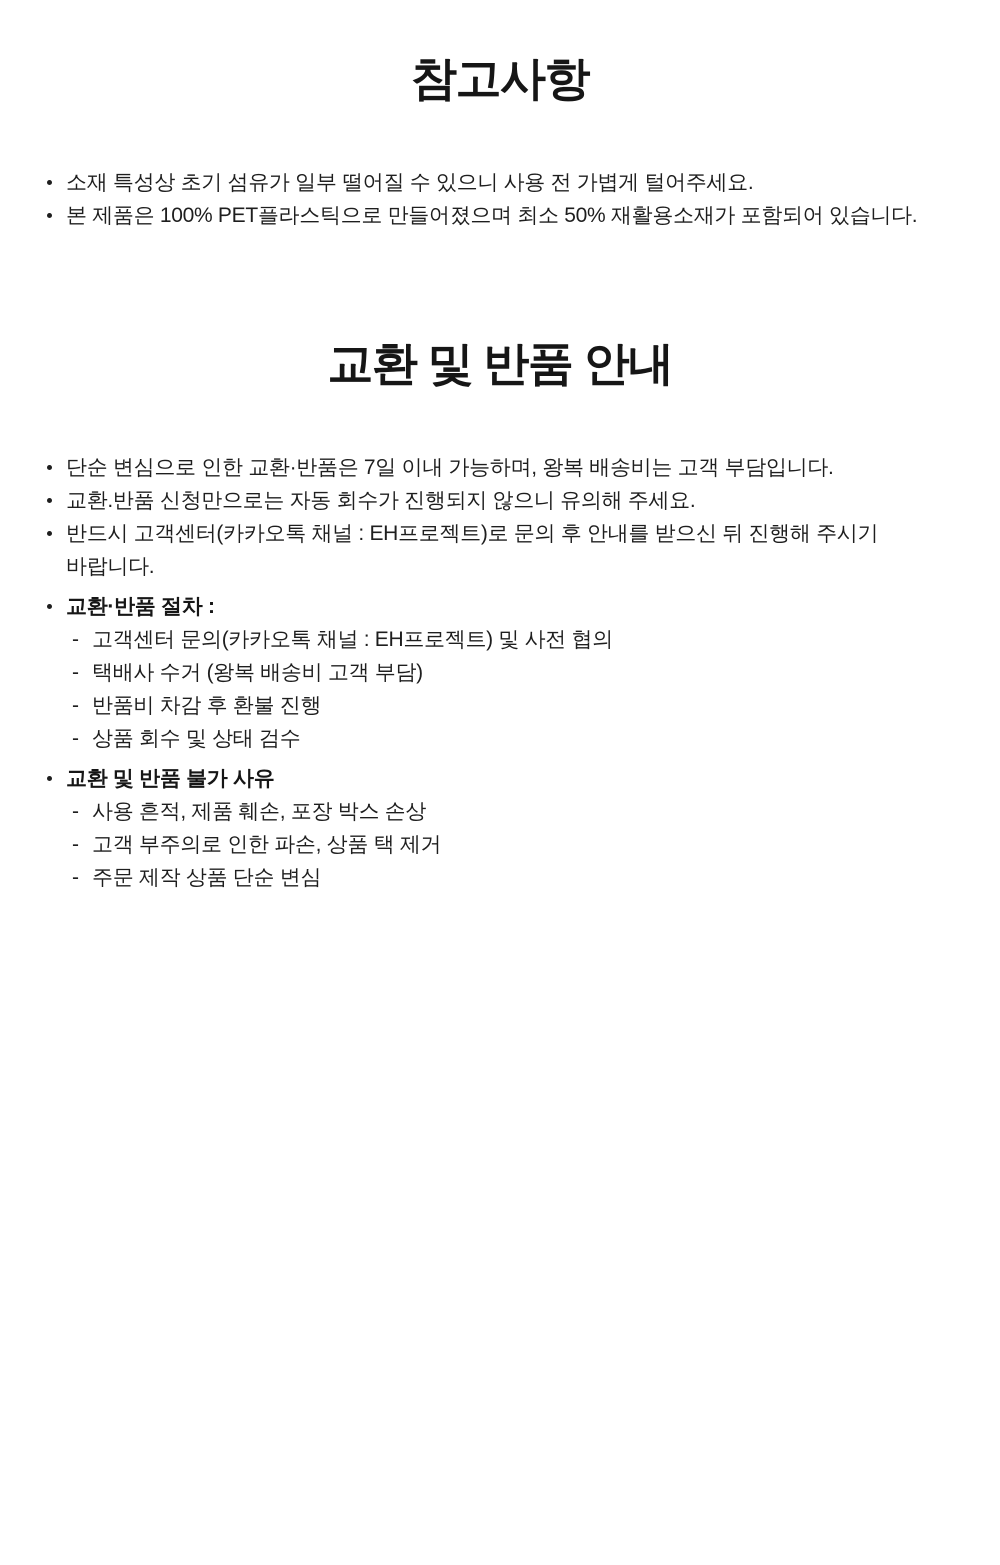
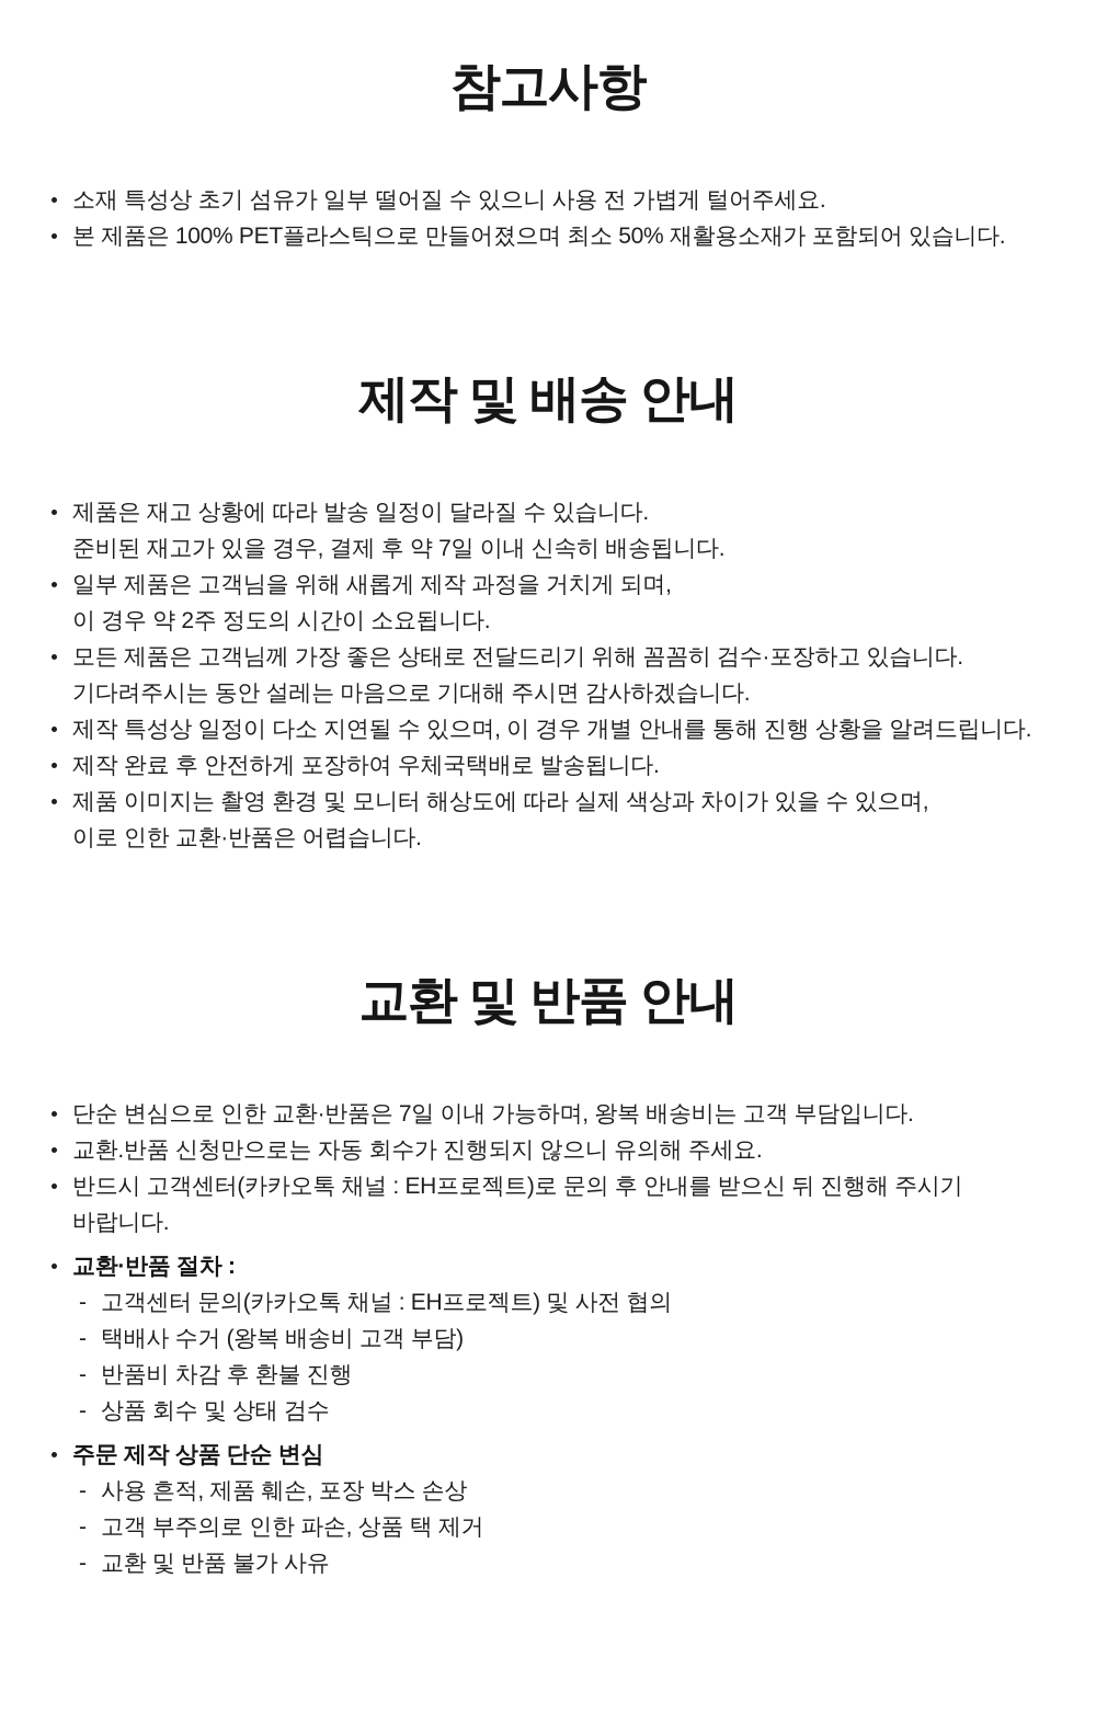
  참고사항
  소재 특성상 초기 섬유가 일부 떨어질 수 있으니 사용 전 가볍게 털어주세요.
  본 제품은 100% PET플라스틱으로 만들어졌으며 최소 50% 재활용소재가 포함되어 있습니다.
+ 제작 및 배송 안내
+ 제품은 재고 상황에 따라 발송 일정이 달라질 수 있습니다.
+ 준비된 재고가 있을 경우, 결제 후 약 7일 이내 신속히 배송됩니다.
+ 일부 제품은 고객님을 위해 새롭게 제작 과정을 거치게 되며,
+ 이 경우 약 2주 정도의 시간이 소요됩니다.
+ 모든 제품은 고객님께 가장 좋은 상태로 전달드리기 위해 꼼꼼히 검수·포장하고 있습니다.
+ 기다려주시는 동안 설레는 마음으로 기대해 주시면 감사하겠습니다.
+ 제작 특성상 일정이 다소 지연될 수 있으며, 이 경우 개별 안내를 통해 진행 상황을 알려드립니다.
+ 제작 완료 후 안전하게 포장하여 우체국택배로 발송됩니다.
+ 제품 이미지는 촬영 환경 및 모니터 해상도에 따라 실제 색상과 차이가 있을 수 있으며,
+ 이로 인한 교환·반품은 어렵습니다.
  교환 및 반품 안내
  단순 변심으로 인한 교환·반품은 7일 이내 가능하며, 왕복 배송비는 고객 부담입니다.
  교환.반품 신청만으로는 자동 회수가 진행되지 않으니 유의해 주세요.
  반드시 고객센터(카카오톡 채널 : EH프로젝트)로 문의 후 안내를 받으신 뒤 진행해 주시기
  바랍니다.
  교환·반품 절차 :
  -
  고객센터 문의(카카오톡 채널 : EH프로젝트) 및 사전 협의
  -
  택배사 수거 (왕복 배송비 고객 부담)
  -
  반품비 차감 후 환불 진행
  -
  상품 회수 및 상태 검수
- 교환 및 반품 불가 사유
+ 주문 제작 상품 단순 변심
  -
  사용 흔적, 제품 훼손, 포장 박스 손상
  -
  고객 부주의로 인한 파손, 상품 택 제거
  -
- 주문 제작 상품 단순 변심
+ 교환 및 반품 불가 사유
